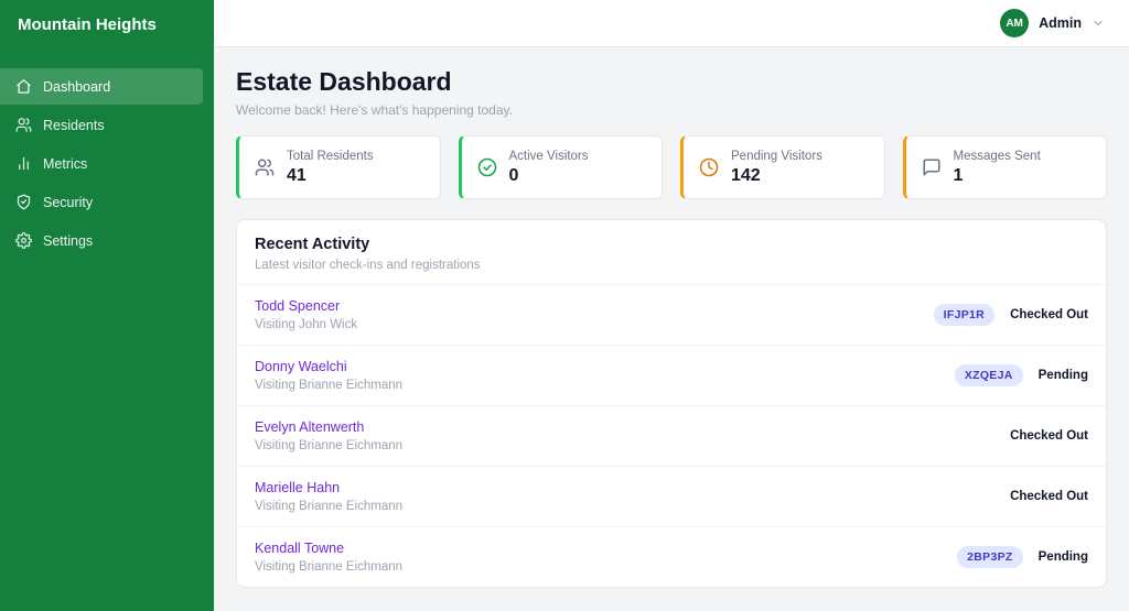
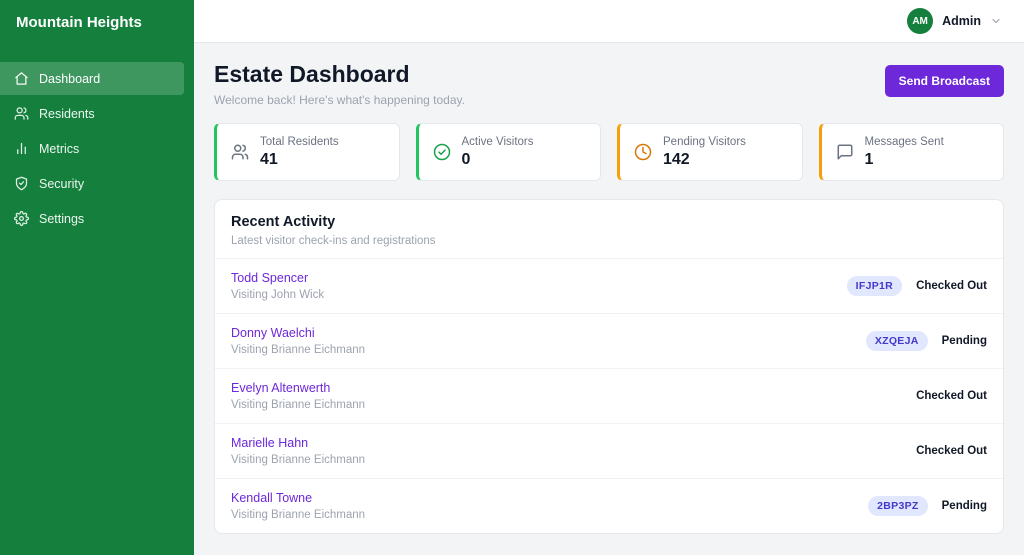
  Mountain Heights
  Dashboard
  Residents
  Metrics
  Security
  Settings
  AM
  Admin
  Estate Dashboard
  Welcome back! Here's what's happening today.
+ Send Broadcast
  Total Residents
  41
  Active Visitors
  0
  Pending Visitors
  142
  Messages Sent
  1
  Recent Activity
  Latest visitor check-ins and registrations
  Todd Spencer
  Visiting John Wick
  IFJP1R
  Checked Out
  Donny Waelchi
  Visiting Brianne Eichmann
  XZQEJA
  Pending
  Evelyn Altenwerth
  Visiting Brianne Eichmann
  Checked Out
  Marielle Hahn
  Visiting Brianne Eichmann
  Checked Out
  Kendall Towne
  Visiting Brianne Eichmann
  2BP3PZ
  Pending
